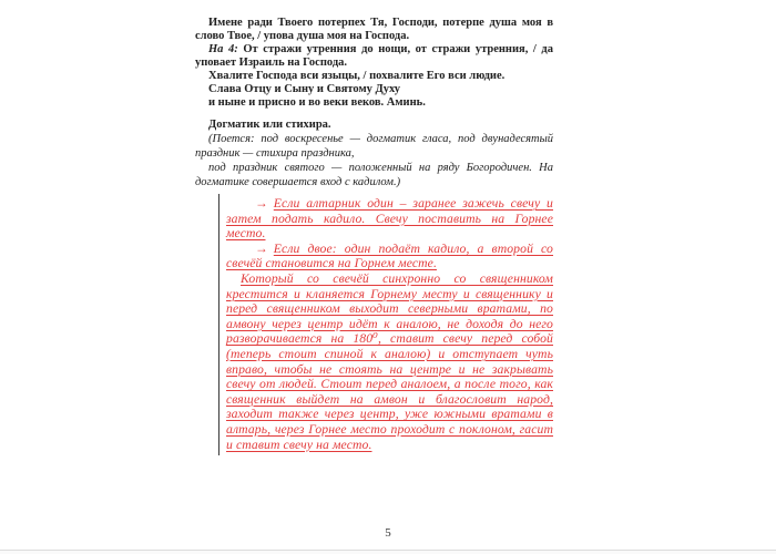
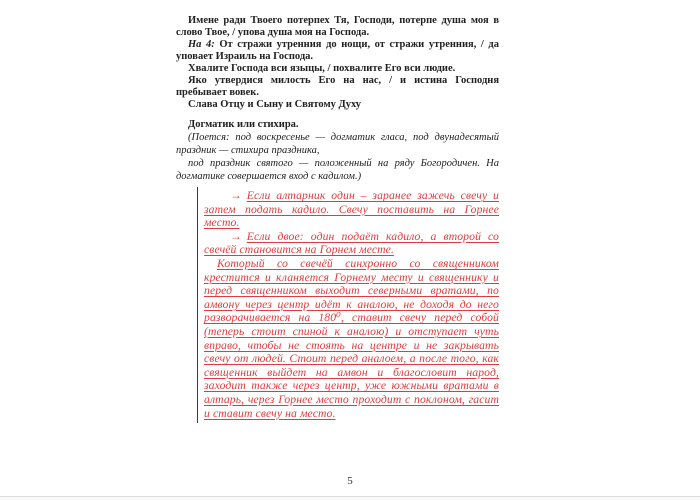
  Имене ради Твоего потерпех Тя, Господи, потерпе душа моя в слово Твое, / упова душа моя на Господа.
  На 4: От стражи утренния до нощи, от стражи утренния, / да уповает Израиль на Господа.
  Хвалите Господа вси языцы, / похвалите Его вси людие.
+ Яко утвердися милость Его на нас, / и истина Господня пребывает вовек.
  Слава Отцу и Сыну и Святому Духу
- и ныне и присно и во веки веков. Аминь.
  Догматик или стихира.
  (Поется: под воскресенье — догматик гласа, под двунадесятый праздник — стихира праздника,
  под праздник святого — положенный на ряду Богородичен. На догматике совершается вход с кадилом.)
  → Если алтарник один – заранее зажечь свечу и затем подать кадило. Свечу поставить на Горнее место.
  → Если двое: один подаёт кадило, а второй со свечёй становится на Горнем месте.
  Который со свечёй синхронно со священником крестится и кланяется Горнему месту и священнику и перед священником выходит северными вратами, по амвону через центр идёт к аналою, не доходя до него разворачивается на 180⁰, ставит свечу перед собой (теперь стоит спиной к аналою) и отступает чуть вправо, чтобы не стоять на центре и не закрывать свечу от людей. Стоит перед аналоем, а после того, как священник выйдет на амвон и благословит народ, заходит также через центр, уже южными вратами в алтарь, через Горнее место проходит с поклоном, гасит и ставит свечу на место.
  5
